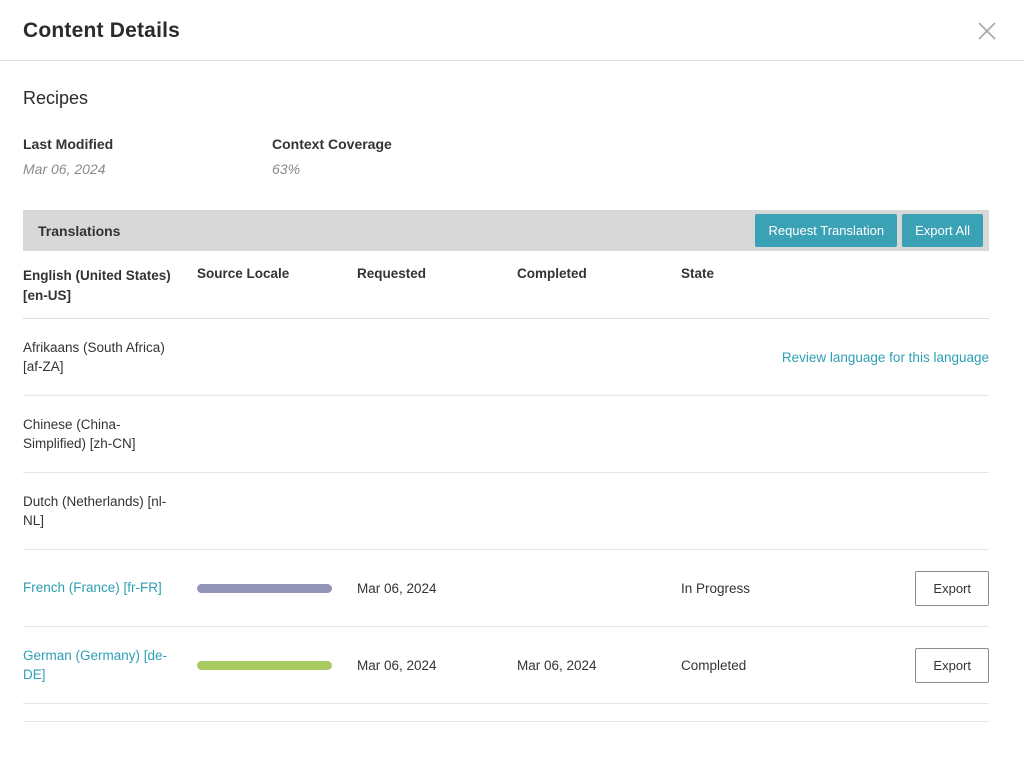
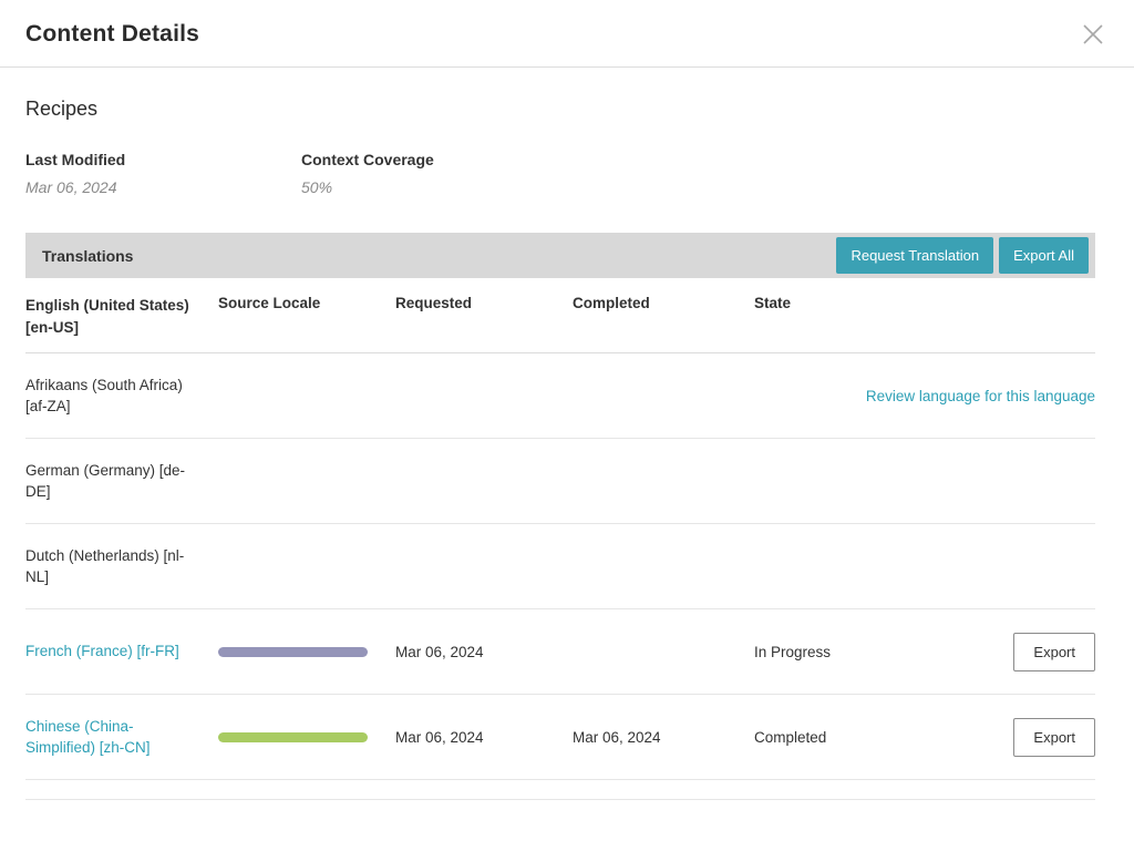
  Content Details
  Recipes
  Last Modified
  Mar 06, 2024
  Context Coverage
- 63%
+ 50%
  Translations
  Request Translation
  Export All
  English (United States) [en-US]
  Source Locale
  Requested
  Completed
  State
  Afrikaans (South Africa) [af-ZA]
  Review language for this language
- Chinese (China-Simplified) [zh-CN]
+ German (Germany) [de-DE]
  Dutch (Netherlands) [nl-NL]
  French (France) [fr-FR]
  Mar 06, 2024
  In Progress
  Export
- German (Germany) [de-DE]
+ Chinese (China-Simplified) [zh-CN]
  Mar 06, 2024
  Mar 06, 2024
  Completed
  Export
